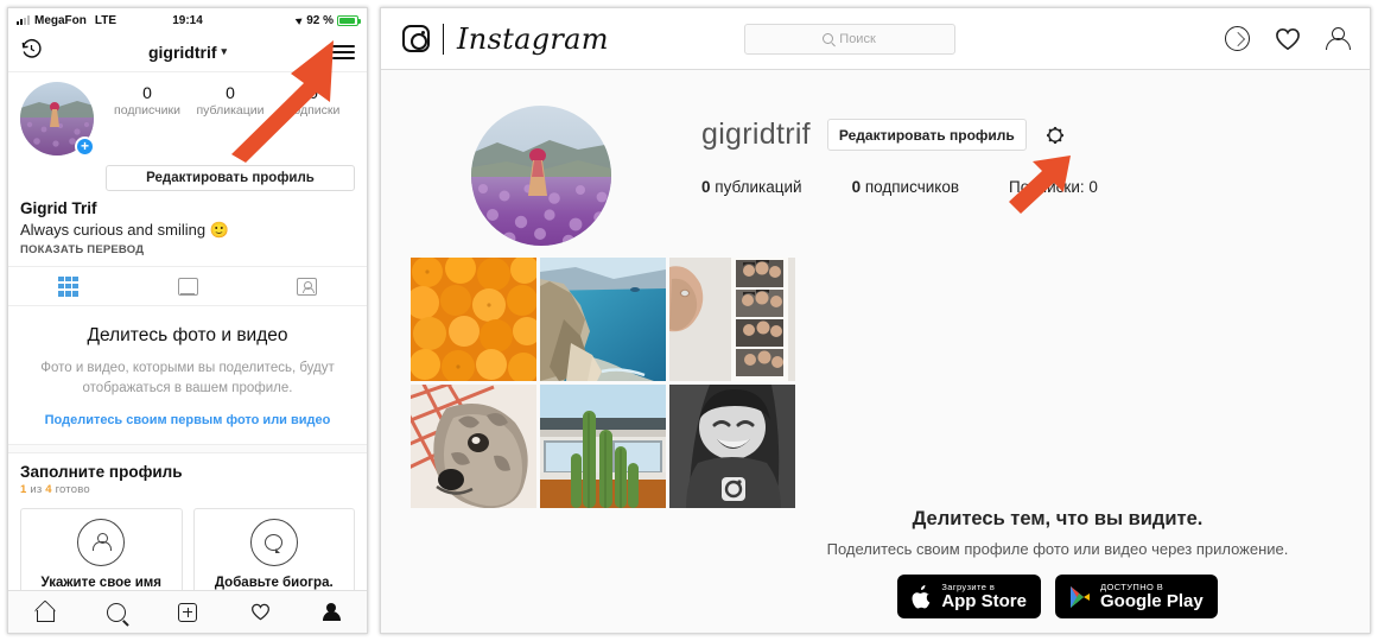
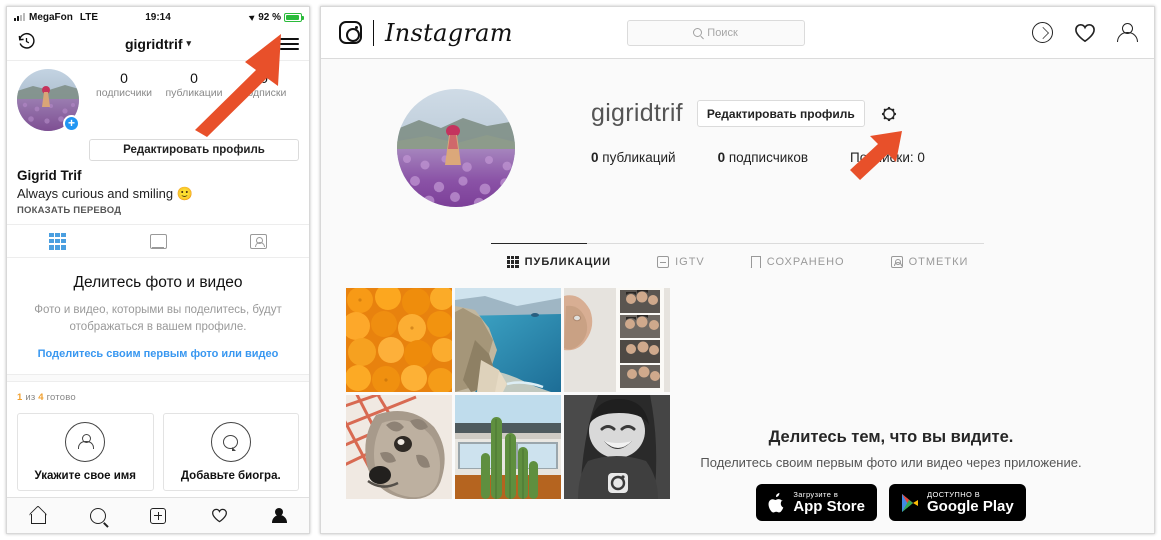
  MegaFon
  LTE
  19:14
  92 %
  gigridtrif
  ▾
  +
  0
  подписчики
  0
  публикации
  дписки
  Редактировать профиль
  Gigrid Trif
  Always curious and smiling 🙂
  ПОКАЗАТЬ ПЕРЕВОД
  Делитесь фото и видео
  Фото и видео, которыми вы поделитесь, будут отображаться в вашем профиле.
  Поделитесь своим первым фото или видео
- Заполните профиль
  1 из 4 готово
  Укажите свое имя
  Добавьте биогра.
  Instagram
  Поиск
  gigridtrif
  Редактировать профиль
  0 публикаций
  0 подписчиков
  Поики: 0
+ ПУБЛИКАЦИИ
+ IGTV
+ СОХРАНЕНО
+ ОТМЕТКИ
  Делитесь тем, что вы видите.
- Поделитесь своим профиле фото или видео через приложение.
+ Поделитесь своим первым фото или видео через приложение.
  Загрузите в
  App Store
  ДОСТУПНО В
  Google Play
